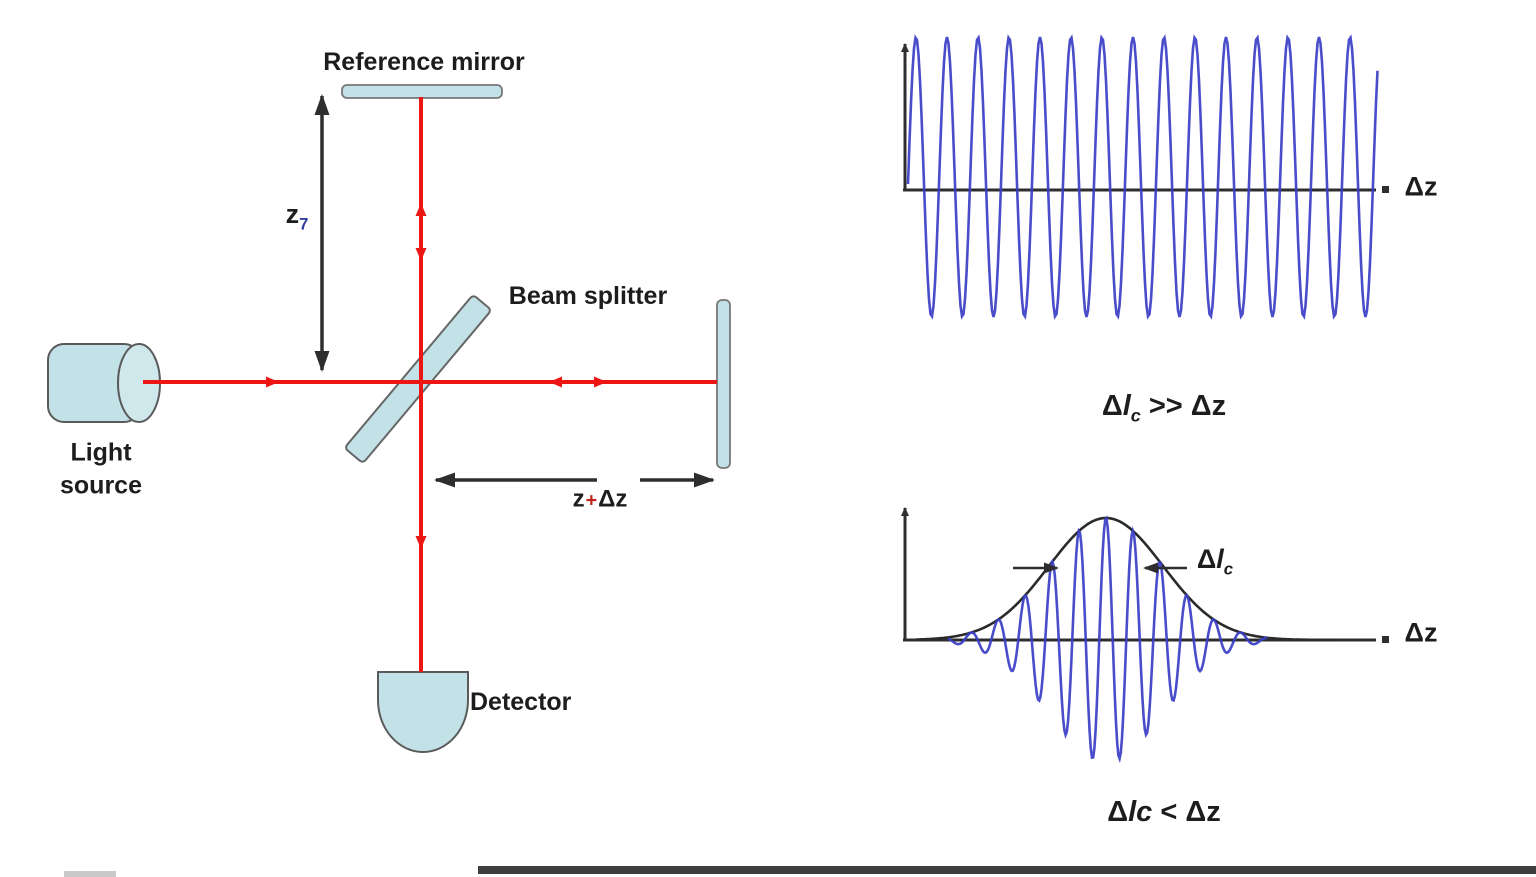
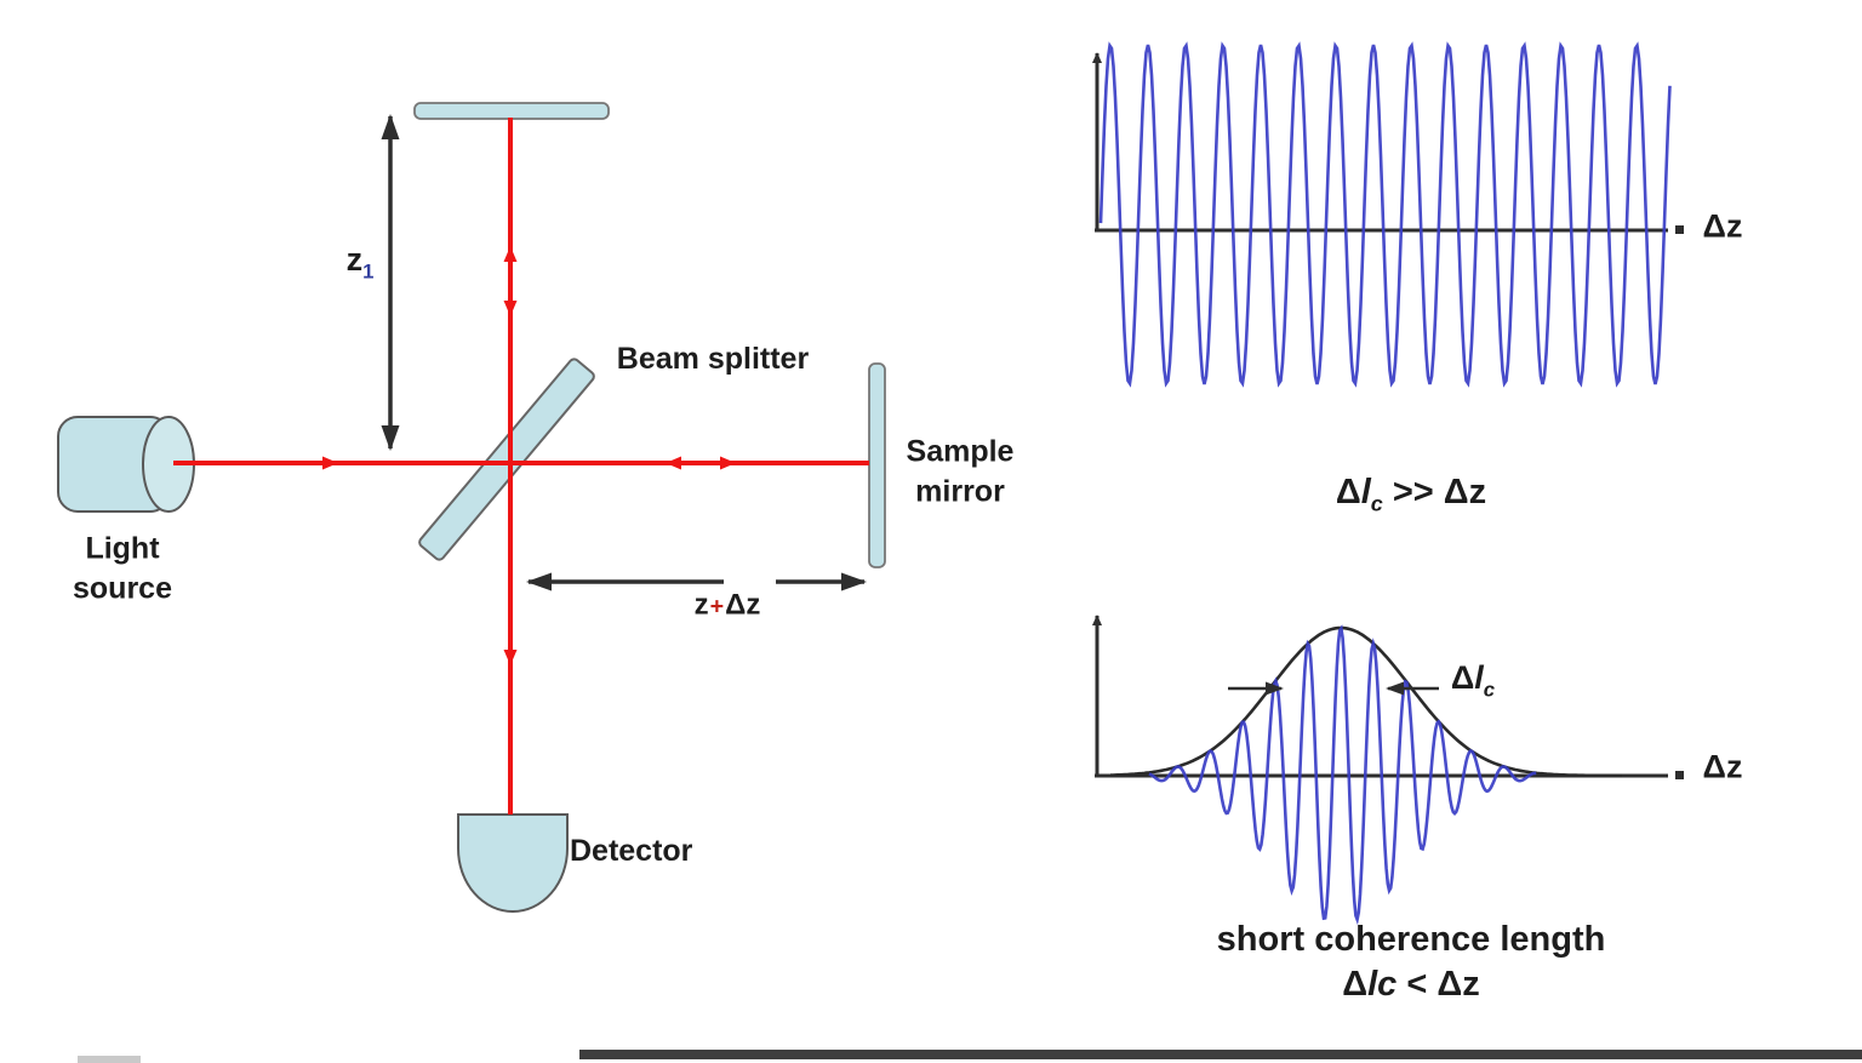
- Reference mirror
- z7
+ z1
  Beam splitter
+ Sample
+ mirror
  Light
  source
  Detector
  z+Δz
  Δz
  Δlc >> Δz
  Δz
  Δlc
+ short coherence length
  Δlc < Δz
